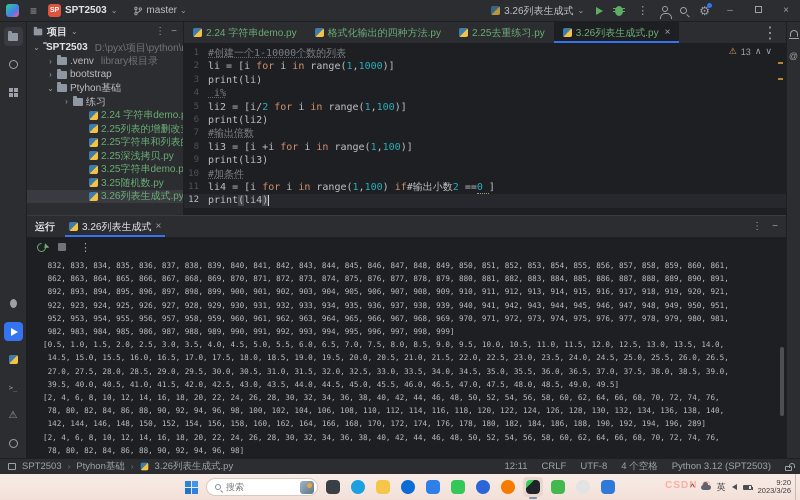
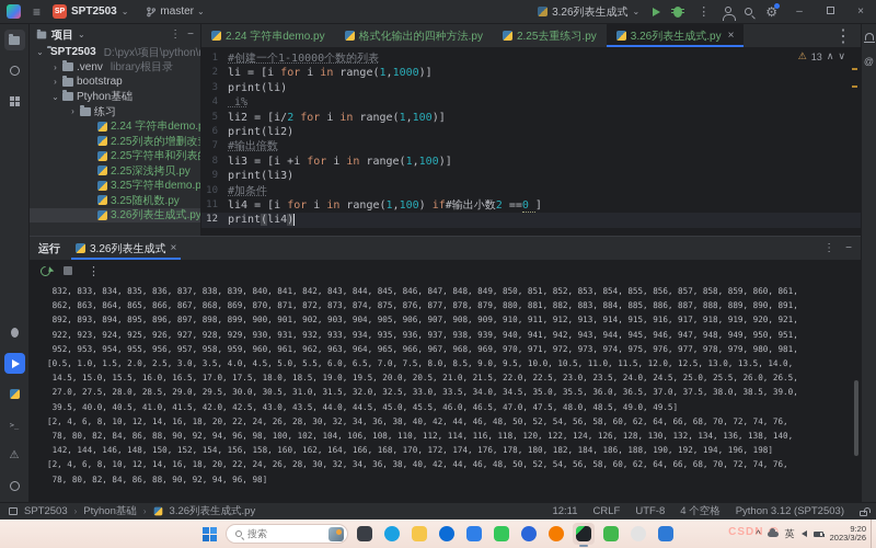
  ≡
  SPT2503
  ⌄
  master
  ⌄
  3.26列表生成式
  ⌄
  ⋮
  ⚙
  –
  ×
  >_
  ⚠
  项目
  ⌄
  ⋮
  −
  ⌄
  SPT2503
  D:\pyx\项目\python\
  ›
  .venv
  library根目录
  ›
  bootstrap
  ⌄
  Ptyhon基础
  ›
  练习
  2.24 字符串demo.
  2.25列表的增删改
  2.25深浅拷贝.py
  3.25字符串demo.p
  3.25随机数.py
  3.26列表生成式.py
  2.24 字符串demo.py
  格式化输出的四种方法.py
  2.25去重练习.py
  3.26列表生成式.py
  ×
  ⋮
  1
  #创建一个1-10000个数的列表
  2
  li = [i for i in range(1,1000)]
  3
  print(li)
  4
  i%
  5
  li2 = [i/2 for i in range(1,100)]
  6
  print(li2)
  7
  #输出倍数
  8
  li3 = [i +i for i in range(1,100)]
  9
  print(li3)
  10
  #加条件
  11
  li4 = [i for i in range(1,100) if#输出小数2 ==0 ]
  12
  print(li4)
  ⚠
  13
  ∧
  ∨
  运行
  3.26列表生成式
  ×
  ⋮
  −
  ⋮
  832, 833, 834, 835, 836, 837, 838, 839, 840, 841, 842, 843, 844, 845, 846, 847, 848, 849, 850, 851, 852, 853, 854, 855, 856, 857, 858, 859, 860, 861,
  862, 863, 864, 865, 866, 867, 868, 869, 870, 871, 872, 873, 874, 875, 876, 877, 878, 879, 880, 881, 882, 883, 884, 885, 886, 887, 888, 889, 890, 891,
  892, 893, 894, 895, 896, 897, 898, 899, 900, 901, 902, 903, 904, 905, 906, 907, 908, 909, 910, 911, 912, 913, 914, 915, 916, 917, 918, 919, 920, 921,
  922, 923, 924, 925, 926, 927, 928, 929, 930, 931, 932, 933, 934, 935, 936, 937, 938, 939, 940, 941, 942, 943, 944, 945, 946, 947, 948, 949, 950, 951,
  952, 953, 954, 955, 956, 957, 958, 959, 960, 961, 962, 963, 964, 965, 966, 967, 968, 969, 970, 971, 972, 973, 974, 975, 976, 977, 978, 979, 980, 981,
- 982, 983, 984, 985, 986, 987, 988, 989, 990, 991, 992, 993, 994, 995, 996, 997, 998, 999]
  [0.5, 1.0, 1.5, 2.0, 2.5, 3.0, 3.5, 4.0, 4.5, 5.0, 5.5, 6.0, 6.5, 7.0, 7.5, 8.0, 8.5, 9.0, 9.5, 10.0, 10.5, 11.0, 11.5, 12.0, 12.5, 13.0, 13.5, 14.0,
  14.5, 15.0, 15.5, 16.0, 16.5, 17.0, 17.5, 18.0, 18.5, 19.0, 19.5, 20.0, 20.5, 21.0, 21.5, 22.0, 22.5, 23.0, 23.5, 24.0, 24.5, 25.0, 25.5, 26.0, 26.5,
  27.0, 27.5, 28.0, 28.5, 29.0, 29.5, 30.0, 30.5, 31.0, 31.5, 32.0, 32.5, 33.0, 33.5, 34.0, 34.5, 35.0, 35.5, 36.0, 36.5, 37.0, 37.5, 38.0, 38.5, 39.0,
  39.5, 40.0, 40.5, 41.0, 41.5, 42.0, 42.5, 43.0, 43.5, 44.0, 44.5, 45.0, 45.5, 46.0, 46.5, 47.0, 47.5, 48.0, 48.5, 49.0, 49.5]
  [2, 4, 6, 8, 10, 12, 14, 16, 18, 20, 22, 24, 26, 28, 30, 32, 34, 36, 38, 40, 42, 44, 46, 48, 50, 52, 54, 56, 58, 60, 62, 64, 66, 68, 70, 72, 74, 76,
  78, 80, 82, 84, 86, 88, 90, 92, 94, 96, 98, 100, 102, 104, 106, 108, 110, 112, 114, 116, 118, 120, 122, 124, 126, 128, 130, 132, 134, 136, 138, 140,
- 142, 144, 146, 148, 150, 152, 154, 156, 158, 160, 162, 164, 166, 168, 170, 172, 174, 176, 178, 180, 182, 184, 186, 188, 190, 192, 194, 196, 289]
+ 142, 144, 146, 148, 150, 152, 154, 156, 158, 160, 162, 164, 166, 168, 170, 172, 174, 176, 178, 180, 182, 184, 186, 188, 190, 192, 194, 196, 198]
  [2, 4, 6, 8, 10, 12, 14, 16, 18, 20, 22, 24, 26, 28, 30, 32, 34, 36, 38, 40, 42, 44, 46, 48, 50, 52, 54, 56, 58, 60, 62, 64, 66, 68, 70, 72, 74, 76,
  78, 80, 82, 84, 86, 88, 90, 92, 94, 96, 98]
  @
  SPT2503
  ›
  Ptyhon基础
  ›
  3.26列表生成式.py
  12:11
  CRLF
  UTF-8
  4 个空格
  Python 3.12 (SPT2503)
  搜索
  CSDN
  ^
  英
  9:20
  2023/3/26
